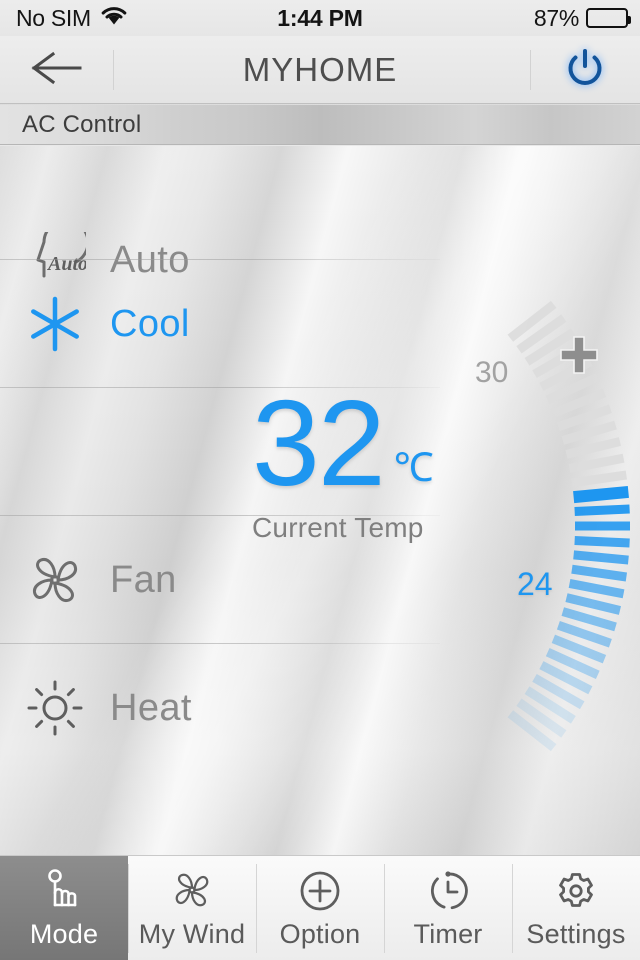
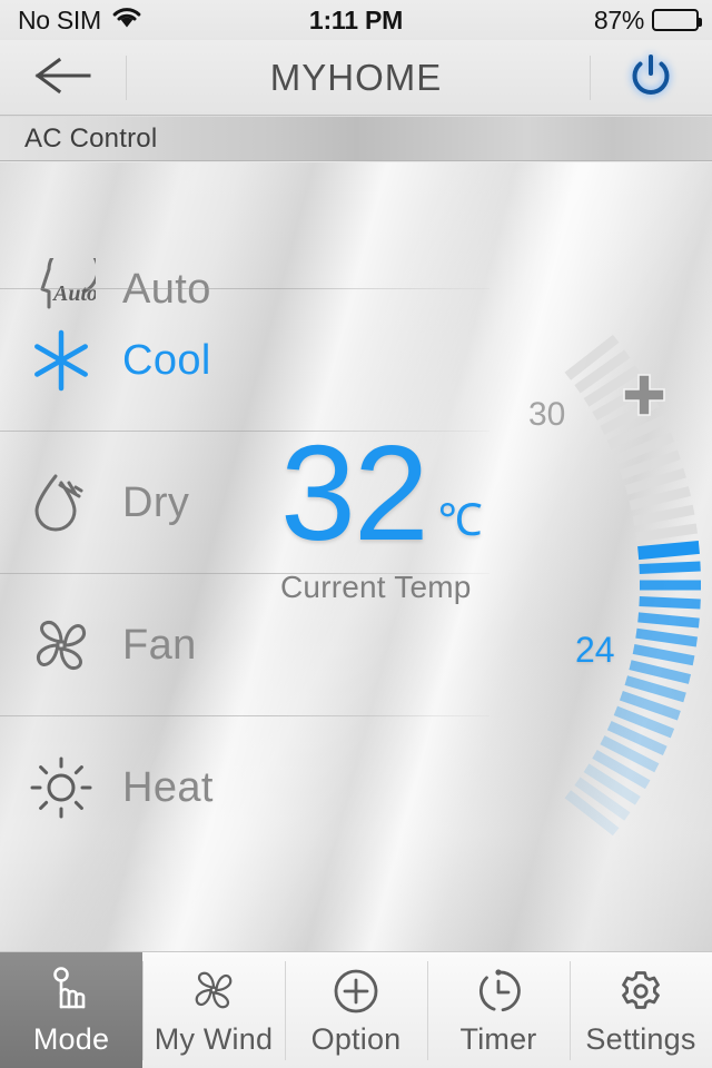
  No SIM
- 1:44 PM
+ 1:11 PM
  87%
  MYHOME
  AC Control
  Auto
  Cool
+ Dry
  Fan
  Heat
  32
  ℃
  Current Temp
  30
  24
  Mode
  My Wind
  Option
  Timer
  Settings
